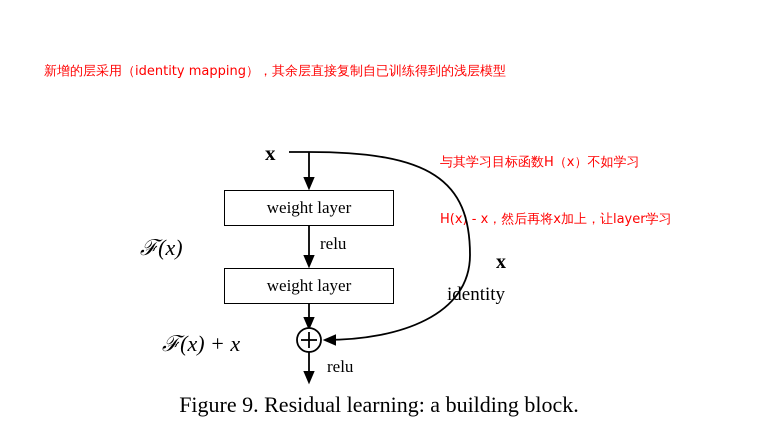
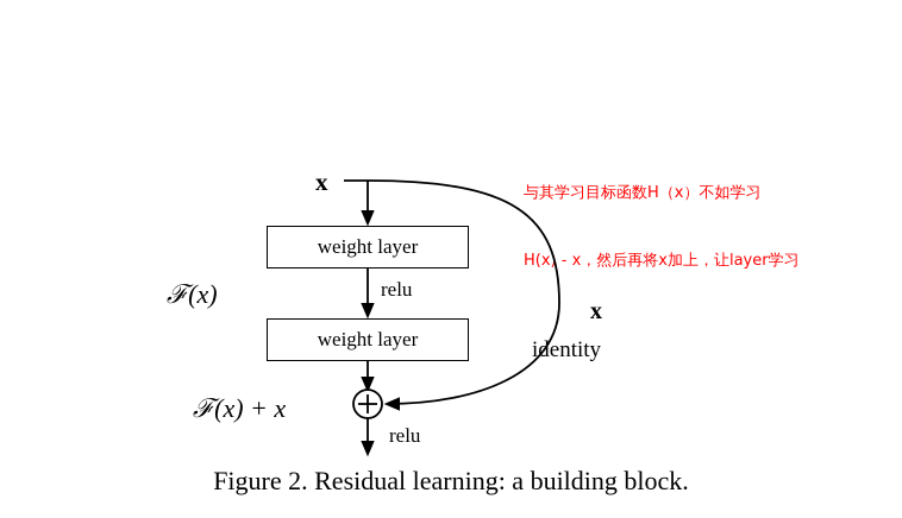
- 新增的层采用（identity mapping），其余层直接复制自已训练得到的浅层模型
  与其学习目标函数H（x）不如学习
  H(x - x，然后再将x加上，让layer学习
  weight layer
  weight layer
  x
  ℱ(x)
  ℱ(x) + x
  relu
  relu
  x
  identity
- Figure 9. Residual learning: a building block.
+ Figure 2. Residual learning: a building block.
